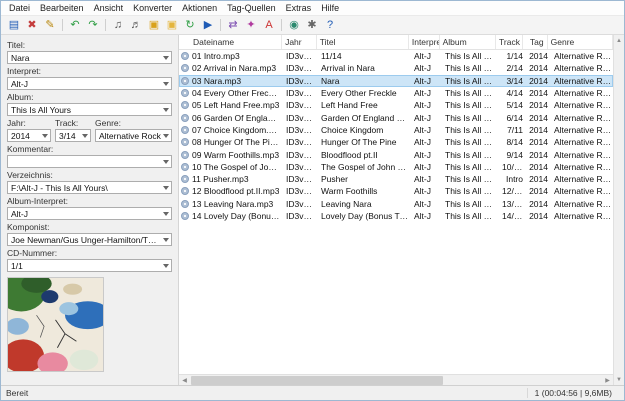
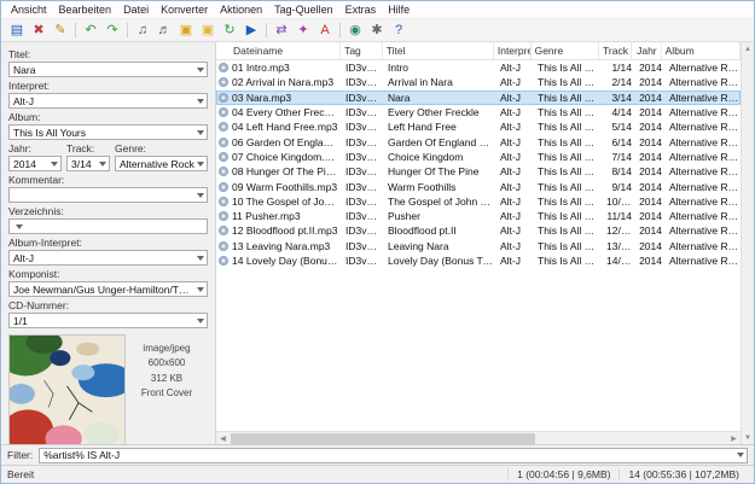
- Datei
+ Ansicht
  Bearbeiten
- Ansicht
+ Datei
  Konverter
  Aktionen
  Tag-Quellen
  Extras
  Hilfe
  ▤
  ✖
  ✎
  ↶
  ↷
  ♫
  ♬
  ▣
  ▣
  ↻
  ▶
  ⇄
  ✦
  A
  ◉
  ✱
  ?
  Titel:
  Nara
  Interpret:
  Alt-J
  Album:
  This Is All Yours
  Jahr:
  2014
  Track:
  3/14
  Genre:
  Alternative Rock
  Kommentar:
  Verzeichnis:
- F:\Alt-J - This Is All Yours\
  Album-Interpret:
  Alt-J
  Komponist:
  Joe Newman/Gus Unger-Hamilton/Thom
  CD-Nummer:
  1/1
+ image/jpeg
+ 600x600
+ 312 KB
+ Front Cover
  Dateiname
- Jahr
+ Tag
  Titel
  Interpre
- Album
+ Genre
  Track
- Tag
+ Jahr
- Genre
+ Album
  01 Intro.mp3
  ID3v2.4
- 11/14
+ Intro
  Alt-J
  This Is All You
  1/14
  2014
  Alternative Roc
  02 Arrival in Nara.mp3
  ID3v2.4
  Arrival in Nara
  Alt-J
  This Is All You
  2/14
  2014
  Alternative Roc
  03 Nara.mp3
  ID3v2.4
  Nara
  Alt-J
  This Is All You
  3/14
  2014
  Alternative Roc
  04 Every Other Freckle
  ID3v2.4
  Every Other Freckle
  Alt-J
  This Is All You
  4/14
  2014
  Alternative Roc
- 05 Left Hand Free.mp3
+ 04 Left Hand Free.mp3
  ID3v2.4
  Left Hand Free
  Alt-J
  This Is All You
  5/14
  2014
  Alternative Roc
  ID3v2.4
  Garden Of England – In
  Alt-J
  This Is All You
  6/14
  2014
  Alternative Roc
  07 Choice Kingdom.mp
  ID3v2.4
  Choice Kingdom
  Alt-J
  This Is All You
- 7/11
+ 7/14
  2014
  Alternative Roc
  08 Hunger Of The Pine
  ID3v2.4
  Hunger Of The Pine
  Alt-J
  This Is All You
  8/14
  2014
  Alternative Roc
  09 Warm Foothills.mp3
  ID3v2.4
- Bloodflood pt.II
+ Warm Foothills
  Alt-J
  This Is All You
  9/14
  2014
  Alternative Roc
  ID3v2.4
  The Gospel of John Hur
  Alt-J
  This Is All You
  10/14
  2014
  Alternative Roc
  11 Pusher.mp3
  ID3v2.4
  Pusher
  Alt-J
  This Is All You
- Intro
+ 11/14
  2014
  Alternative Roc
  12 Bloodflood pt.II.mp3
  ID3v2.4
- Warm Foothills
+ Bloodflood pt.II
  Alt-J
  This Is All You
  12/14
  2014
  Alternative Roc
  13 Leaving Nara.mp3
  ID3v2.4
  Leaving Nara
  Alt-J
  This Is All You
  13/14
  2014
  Alternative Roc
  ID3v2.4
  Lovely Day (Bonus Trac
  Alt-J
  This Is All You
  14/14
  2014
  Alternative Roc
+ Filter:
+ %artist% IS Alt-J
  Bereit
  1 (00:04:56 | 9,6MB)
+ 14 (00:55:36 | 107,2MB)
